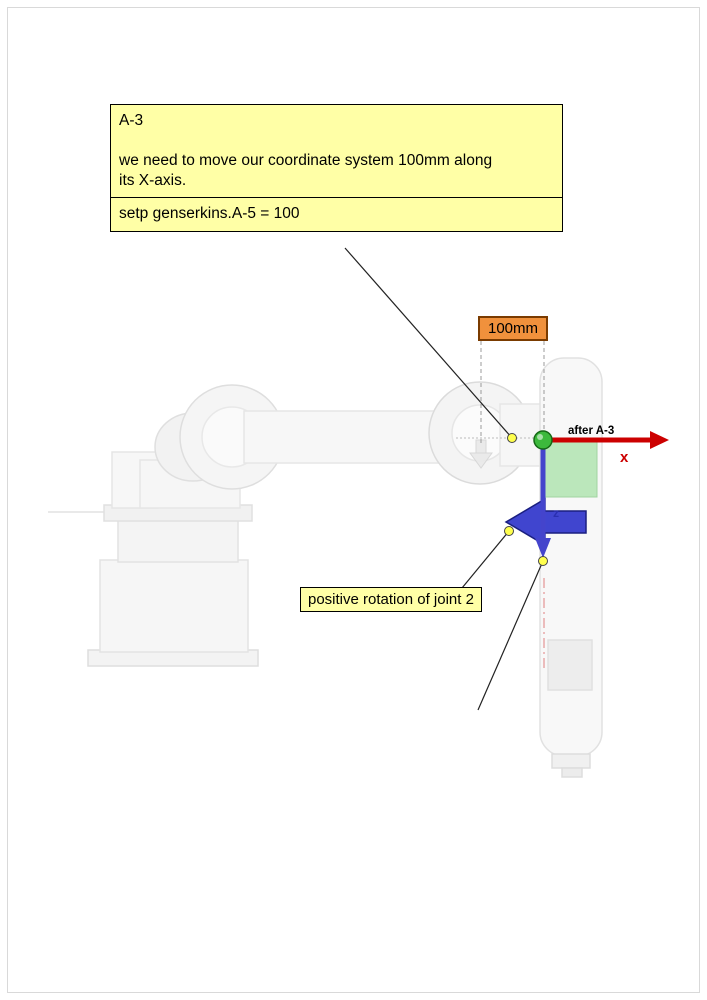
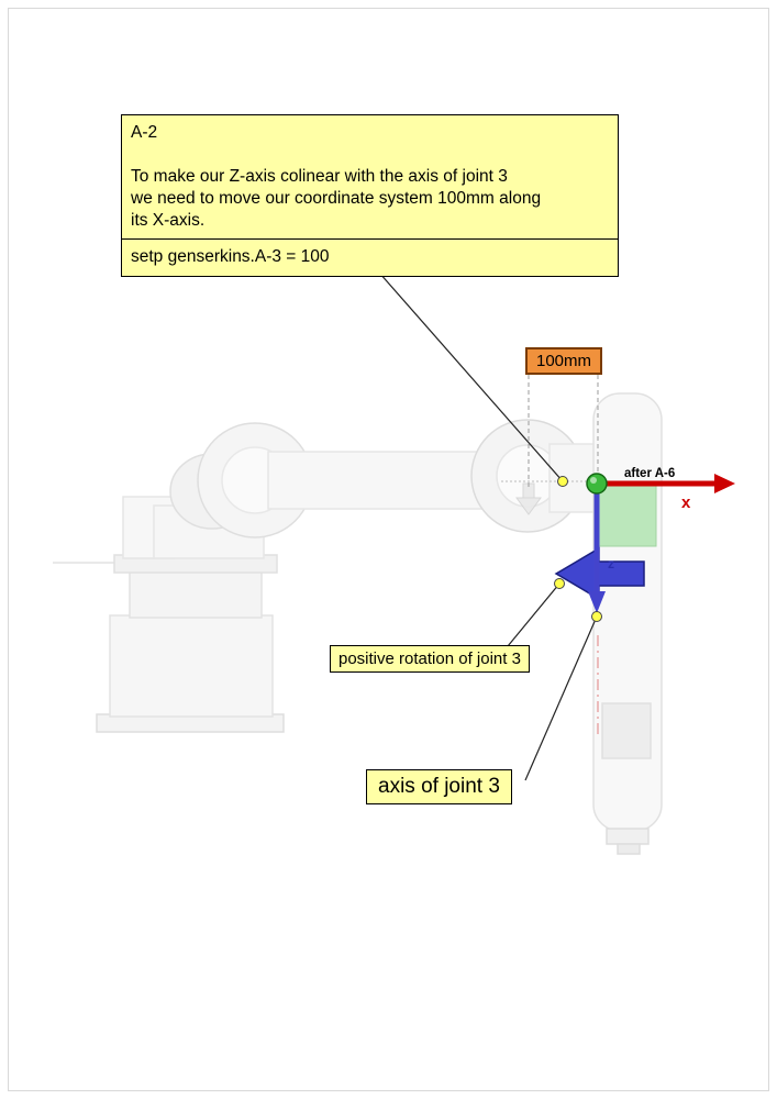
- after A-3
+ after A-6
  x
  z
- A-3
+ A-2
+ To make our Z-axis colinear with the axis of joint 3
  we need to move our coordinate system 100mm along
  its X-axis.
- setp genserkins.A-5 = 100
+ setp genserkins.A-3 = 100
  100mm
- positive rotation of joint 2
+ positive rotation of joint 3
+ axis of joint 3
